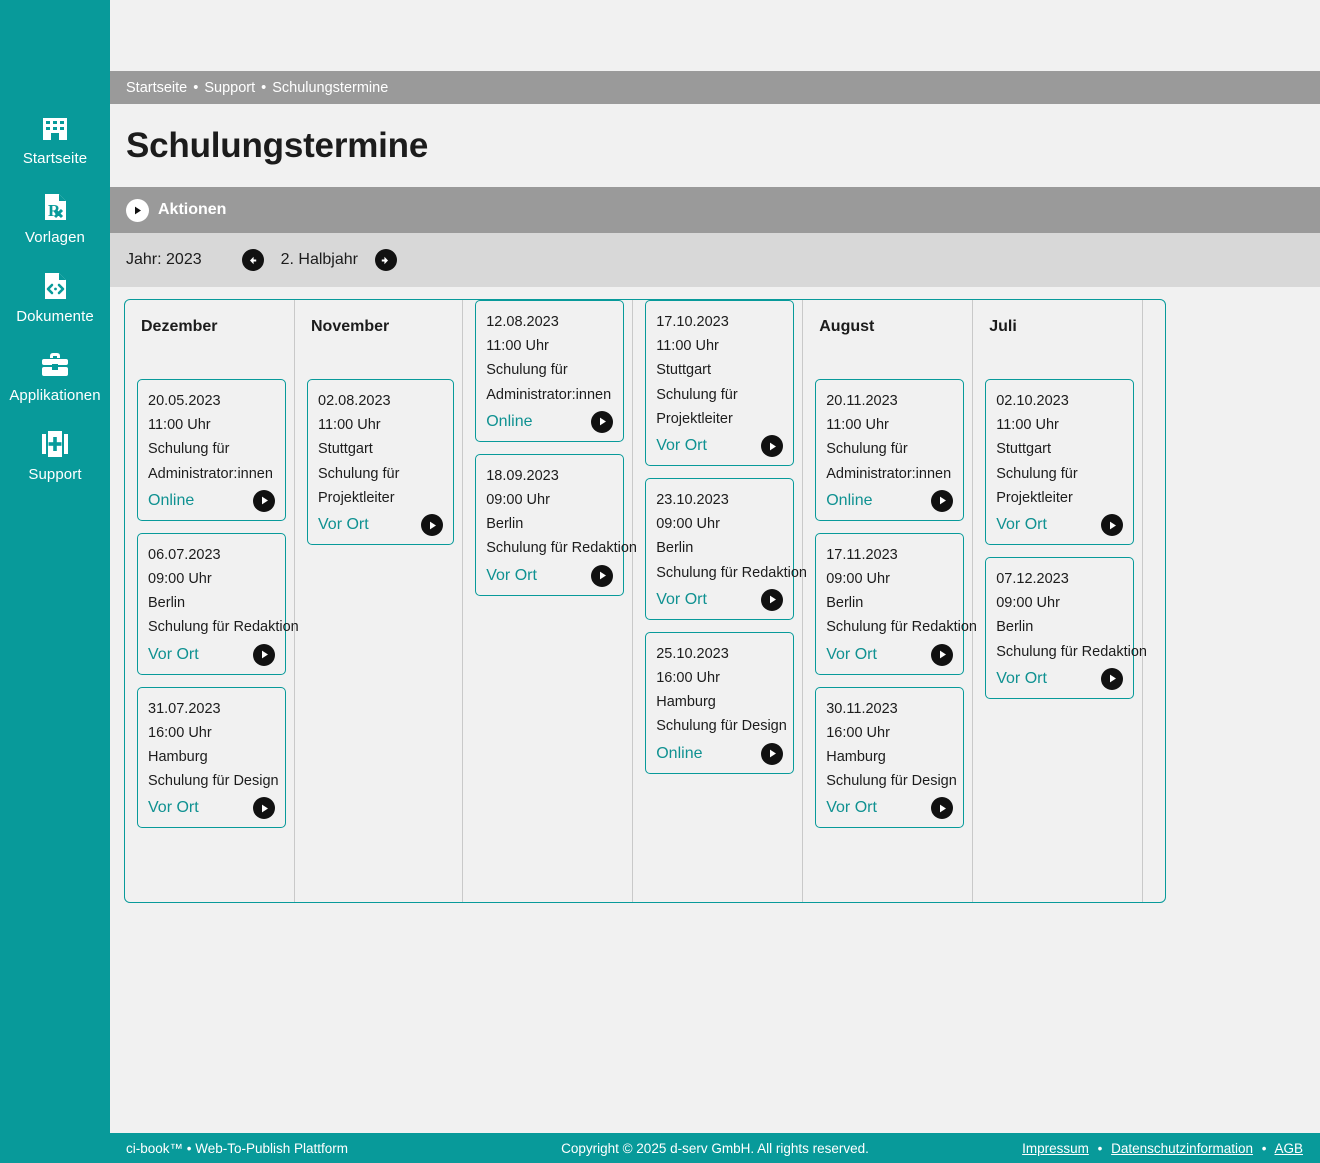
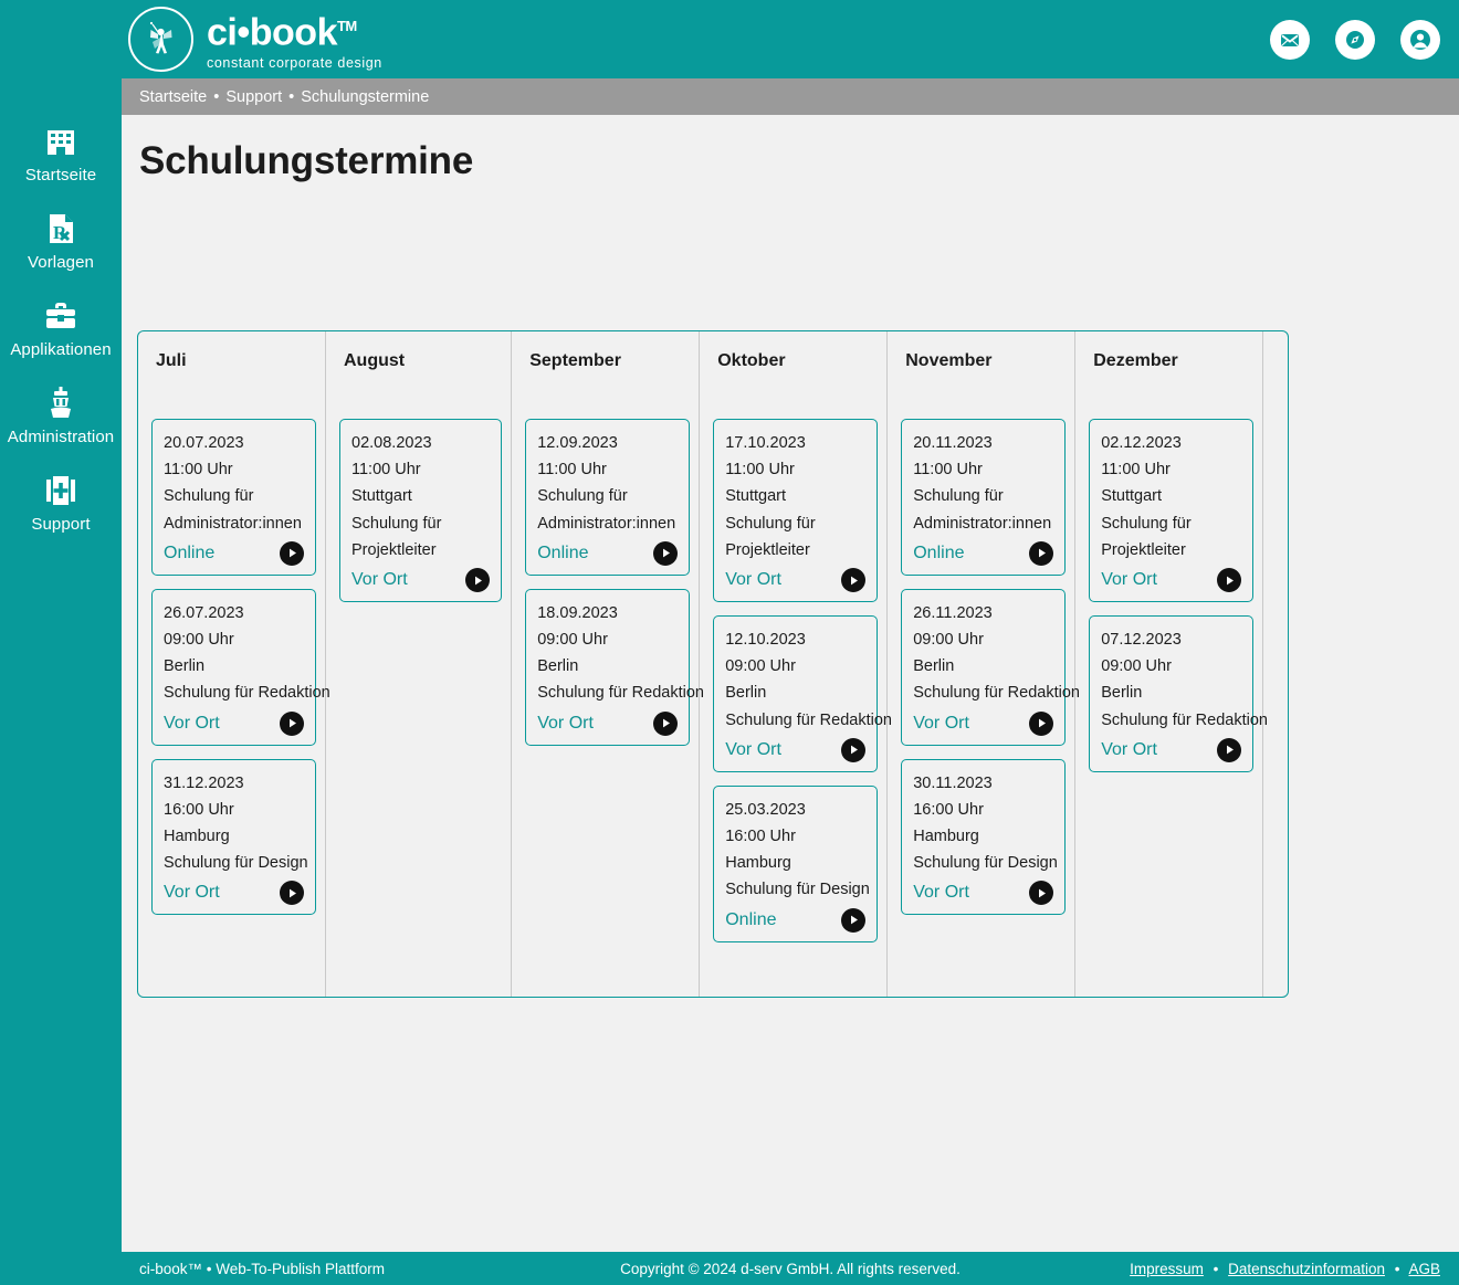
  Startseite
  R
  Vorlagen
- Dokumente
  Applikationen
+ Administration
  Support
+ ci•bookTM
+ constant corporate design
  Startseite
  •
  Support
  •
  Schulungstermine
  Schulungstermine
- Aktionen
- Jahr: 2023
- 2. Halbjahr
- Dezember
+ Juli
- 20.05.2023
+ 20.07.2023
  11:00 Uhr
  Schulung für
  Administrator:innen
  Online
- 06.07.2023
+ 26.07.2023
  09:00 Uhr
  Berlin
  Schulung für Redaktio
  Vor Ort
- 31.07.2023
+ 31.12.2023
  16:00 Uhr
  Hamburg
  Schulung für Design
  Vor Ort
- November
+ August
  02.08.2023
  11:00 Uhr
  Stuttgart
  Schulung für
  Projektleiter
  Vor Ort
+ September
- 12.08.2023
+ 12.09.2023
  11:00 Uhr
  Schulung für
  Administrator:innen
  Online
  18.09.2023
  09:00 Uhr
  Berlin
  Schulung für Redaktio
  Vor Ort
+ Oktober
  17.10.2023
  11:00 Uhr
  Stuttgart
  Schulung für
  Projektleiter
  Vor Ort
- 23.10.2023
+ 12.10.2023
  09:00 Uhr
  Berlin
  Schulung für Redaktio
  Vor Ort
- 25.10.2023
+ 25.03.2023
  16:00 Uhr
  Hamburg
  Schulung für Design
  Online
- August
+ November
  20.11.2023
  11:00 Uhr
  Schulung für
  Administrator:innen
  Online
- 17.11.2023
+ 26.11.2023
  09:00 Uhr
  Berlin
  Schulung für Redaktio
  Vor Ort
  30.11.2023
  16:00 Uhr
  Hamburg
  Schulung für Design
  Vor Ort
- Juli
+ Dezember
- 02.10.2023
+ 02.12.2023
  11:00 Uhr
  Stuttgart
  Schulung für
  Projektleiter
  Vor Ort
  07.12.2023
  09:00 Uhr
  Berlin
  Schulung für Redaktio
  Vor Ort
  ci-book™ • Web-To-Publish Plattform
- Copyright © 2025 d-serv GmbH. All rights reserved.
+ Copyright © 2024 d-serv GmbH. All rights reserved.
  Impressum • Datenschutzinformation • AGB
